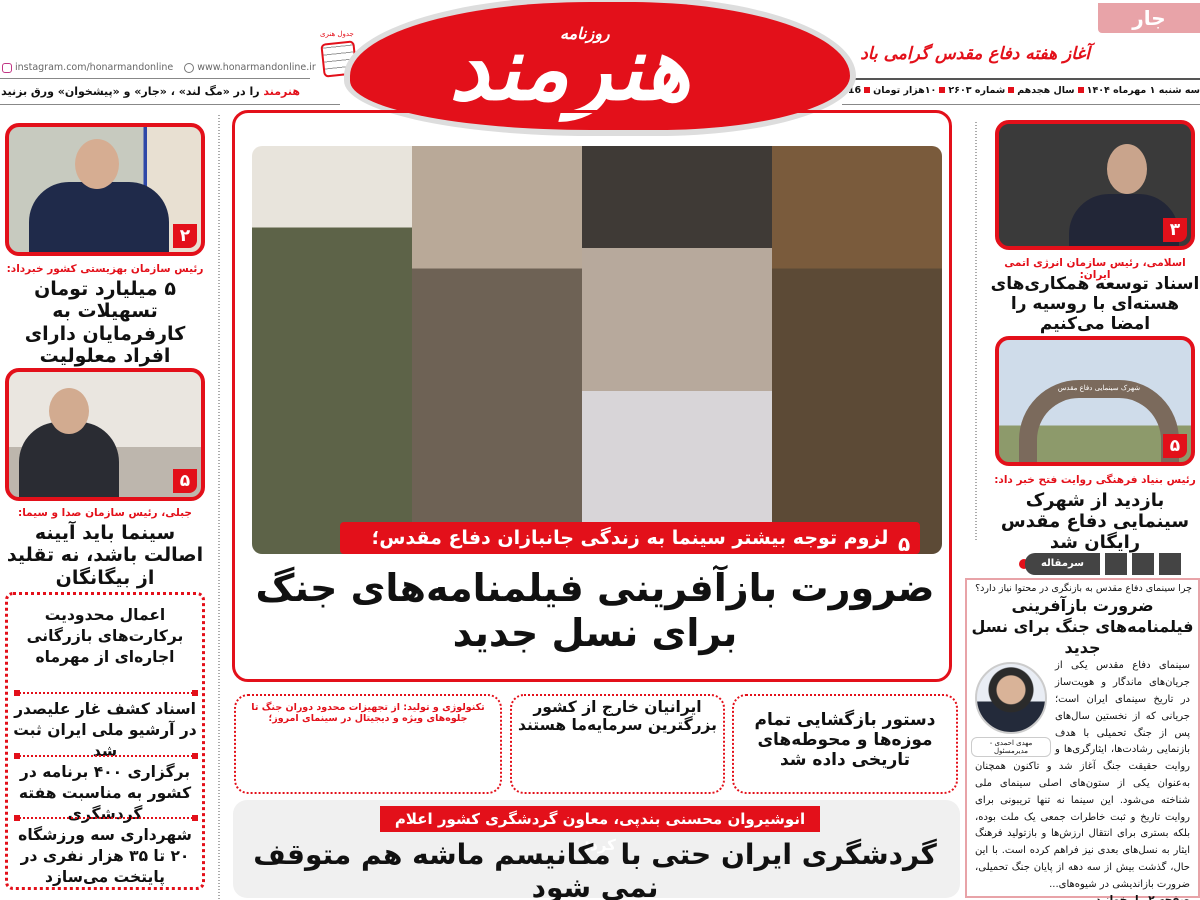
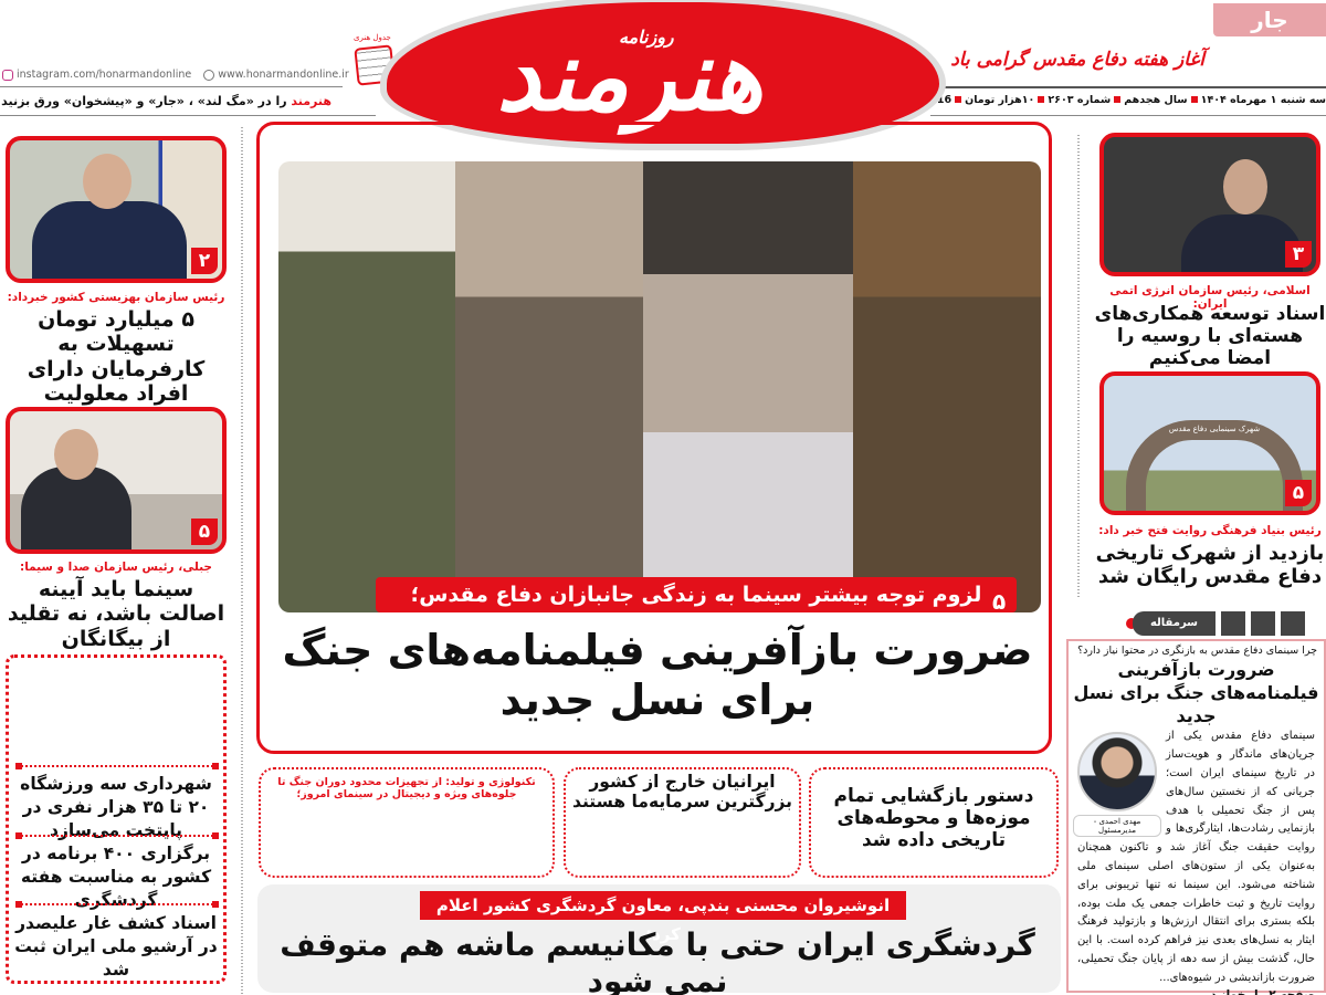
  جار
  آغاز هفته دفاع مقدس گرامی باد
  سه شنبه ۱ مهرماه ۱۴۰۴سال هجدهمشماره ۲۶۰۳۱۰هزار تومان816
  instagram.com/honarmandonline www.honarmandonline.ir
  هنرمند را در «مگ لند» ، «جار» و «پیشخوان» ورق بزنید
  جدول هنری
  روزنامه
  هنرمند
  لزوم توجه بیشتر سینما به زندگی جانبازان دفاع مقدس؛
  ۵
  ضرورت بازآفرینی فیلمنامه‌های جنگ
  برای نسل جدید
  دستور بازگشایی تمام موزه‌ها و محوطه‌های تاریخی داده شد
  ایرانیان خارج از کشور بزرگترین سرمایه‌ما هستند
  تکنولوژی و تولید: از تجهیزات محدود دوران جنگ تا جلوه‌های ویژه و دیجیتال در سینمای امروز؛
  انوشیروان محسنی بندپی، معاون گردشگری کشور اعلامد:
  گردشگری ایران حتی با مکانیسم ماشه هم متوقف نمی شود
  ۲
  رئیس سازمان بهزیستی کشور خبرداد:
  ۵ میلیارد تومان تسهیلات به کارفرمایان دارای افراد معلولیت
  ۵
  جبلی، رئیس سازمان صدا و سیما:
  سینما باید آیینه اصالت باشد، نه تقلید از بیگانگان
- اعمال محدودیت برکارت‌های بازرگانی اجاره‌ای از مهرماه
- اسناد کشف غار علیصدر در آرشیو ملی ایران ثبت شد
+ شهرداری سه ورزشگاه ۲۰ تا ۳۵ هزار نفری در پایتخت می‌سازد
  برگزاری ۴۰۰ برنامه در کشور به مناسبت هفته گردشگری
- شهرداری سه ورزشگاه ۲۰ تا ۳۵ هزار نفری در پایتخت می‌سازد
+ اسناد کشف غار علیصدر در آرشیو ملی ایران ثبت شد
  ۳
  اسلامی، رئیس سازمان انرژی اتمی ایران:
  اسناد توسعه همکاری‌های هسته‌ای با روسیه را امضا می‌کنیم
  شهرک سینمایی دفاع مقدس
  ۵
  رئیس بنیاد فرهنگی روایت فتح خبر داد:
- بازدید از شهرک سینمایی دفاع مقدس رایگان شد
+ بازدید از شهرک تاریخی دفاع مقدس رایگان شد
  سرمقاله
  چرا سینمای دفاع مقدس به بازنگری در محتوا نیاز دارد؟
  ضرورت بازآفرینی فیلمنامه‌های جنگ برای نسل جدید
  مهدی احمدی - مدیرمسئول
  سینمای دفاع مقدس یکی از جریان‌های ماندگار و هویت‌ساز در تاریخ سینمای ایران است؛ جریانی که از نخستین سال‌های پس از جنگ تحمیلی با هدف بازنمایی رشادت‌ها، ایثارگری‌ها و روایت حقیقت جنگ آغاز شد و تاکنون همچنان به‌عنوان یکی از ستون‌های اصلی سینمای ملی شناخته می‌شود. این سینما نه تنها تریبونی برای روایت تاریخ و ثبت خاطرات جمعی یک ملت بوده، بلکه بستری برای انتقال ارزش‌ها و بازتولید فرهنگ ایثار به نسل‌های بعدی نیز فراهم کرده است. با این حال، گذشت بیش از سه دهه از پایان جنگ تحمیلی، ضرورت بازاندیشی در شیوه‌های...
